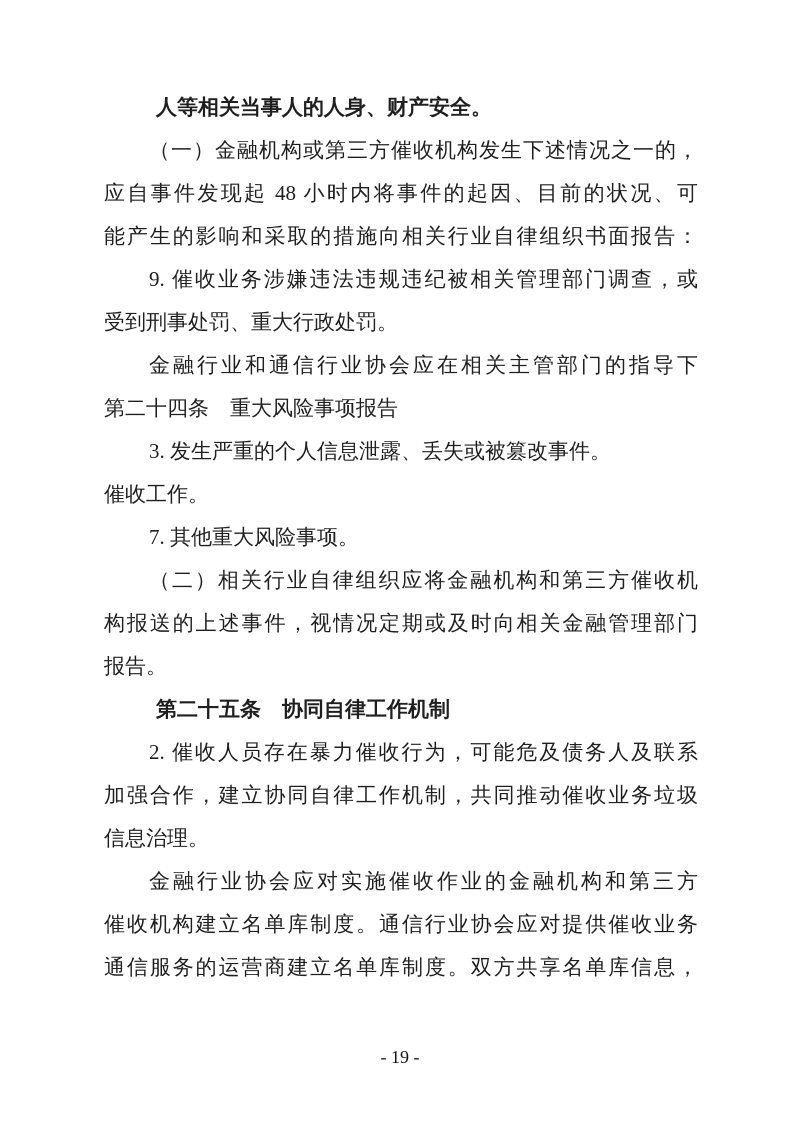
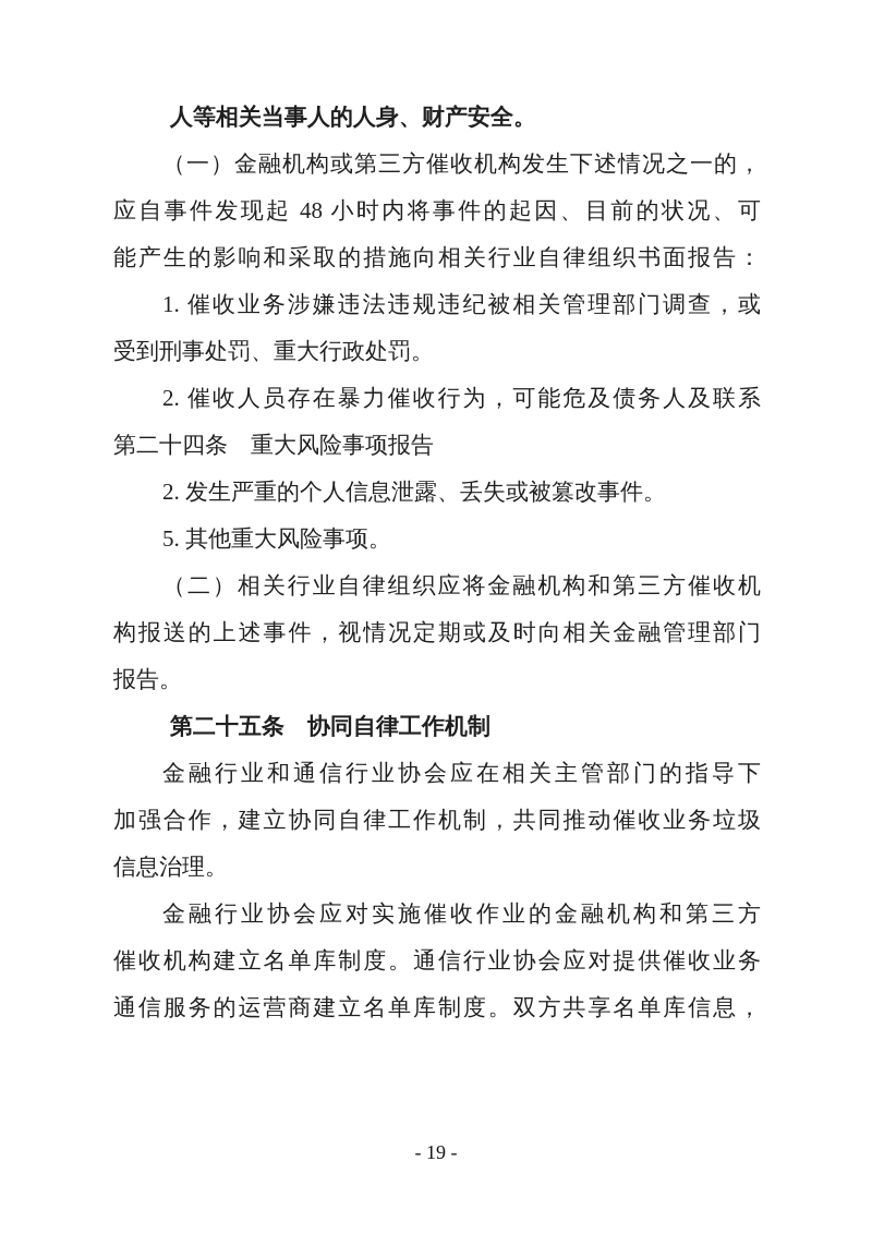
  人等相关当事人的人身、财产安全。
  （一）金融机构或第三方催收机构发生下述情况之一的，
  应自事件发现起 48 小时内将事件的起因、目前的状况、可
  能产生的影响和采取的措施向相关行业自律组织书面报告：
- 9. 催收业务涉嫌违法违规违纪被相关管理部门调查，或
+ 1. 催收业务涉嫌违法违规违纪被相关管理部门调查，或
  受到刑事处罚、重大行政处罚。
- 金融行业和通信行业协会应在相关主管部门的指导下
+ 2. 催收人员存在暴力催收行为，可能危及债务人及联系
  第二十四条 重大风险事项报告
- 3. 发生严重的个人信息泄露、丢失或被篡改事件。
+ 2. 发生严重的个人信息泄露、丢失或被篡改事件。
- 催收工作。
- 7. 其他重大风险事项。
+ 5. 其他重大风险事项。
  （二）相关行业自律组织应将金融机构和第三方催收机
  构报送的上述事件，视情况定期或及时向相关金融管理部门
  报告。
  第二十五条 协同自律工作机制
- 2. 催收人员存在暴力催收行为，可能危及债务人及联系
+ 金融行业和通信行业协会应在相关主管部门的指导下
  加强合作，建立协同自律工作机制，共同推动催收业务垃圾
  信息治理。
  金融行业协会应对实施催收作业的金融机构和第三方
  催收机构建立名单库制度。通信行业协会应对提供催收业务
  通信服务的运营商建立名单库制度。双方共享名单库信息，
  - 19 -
